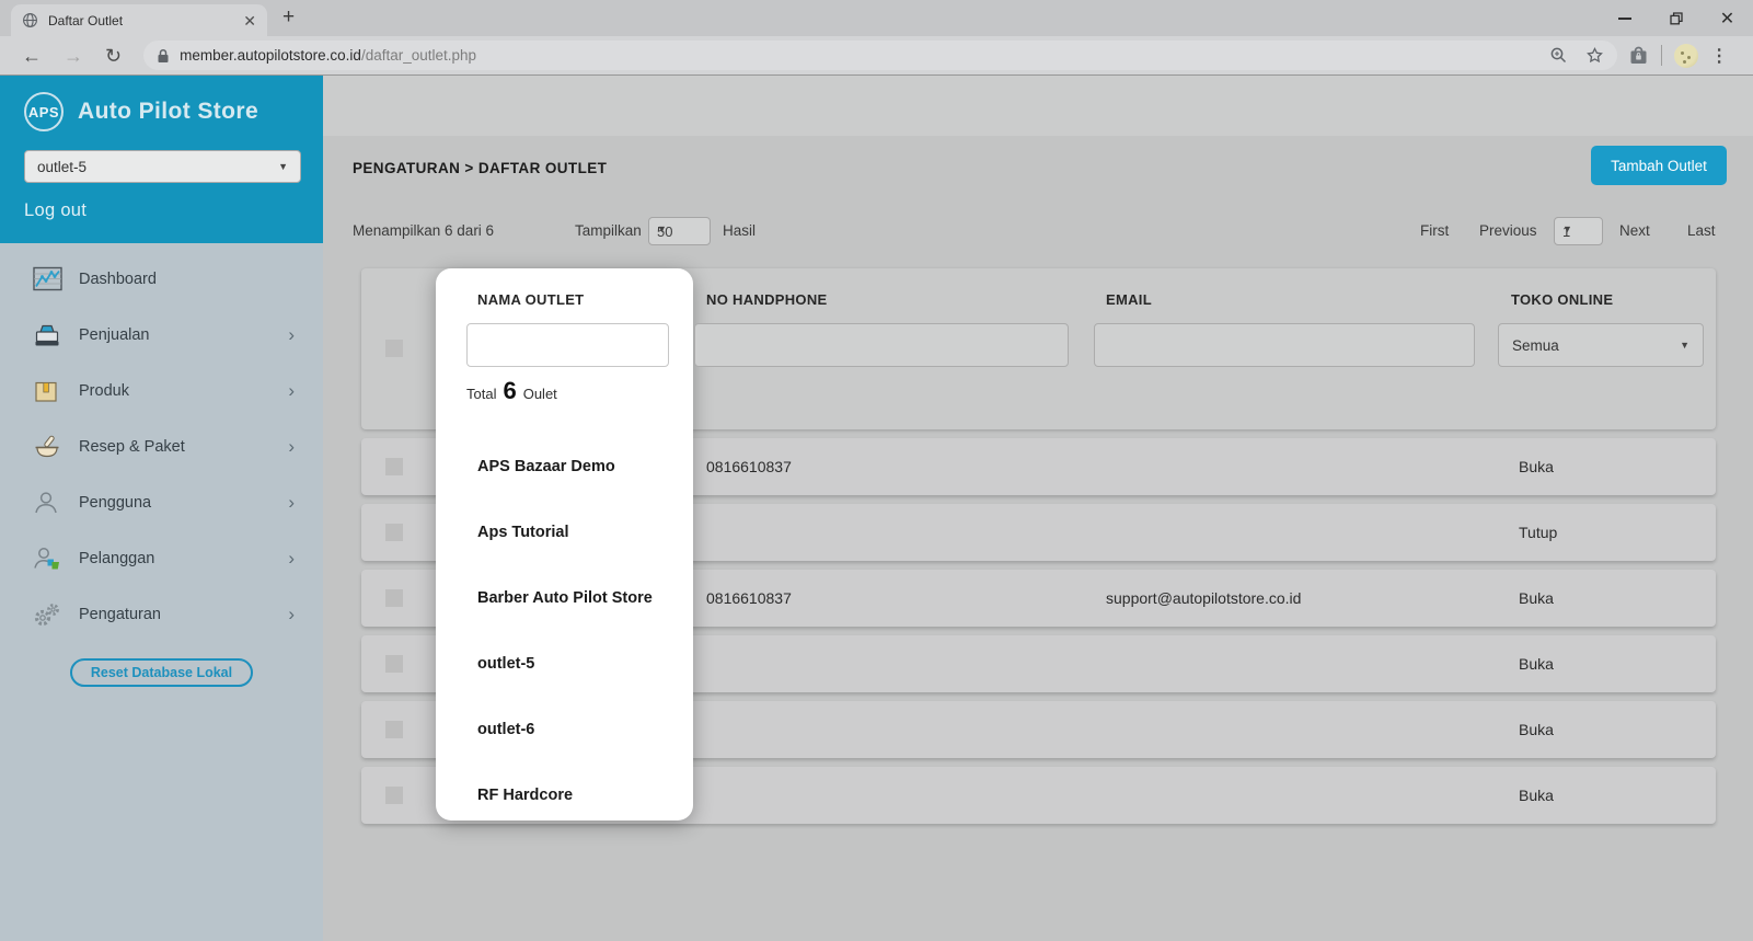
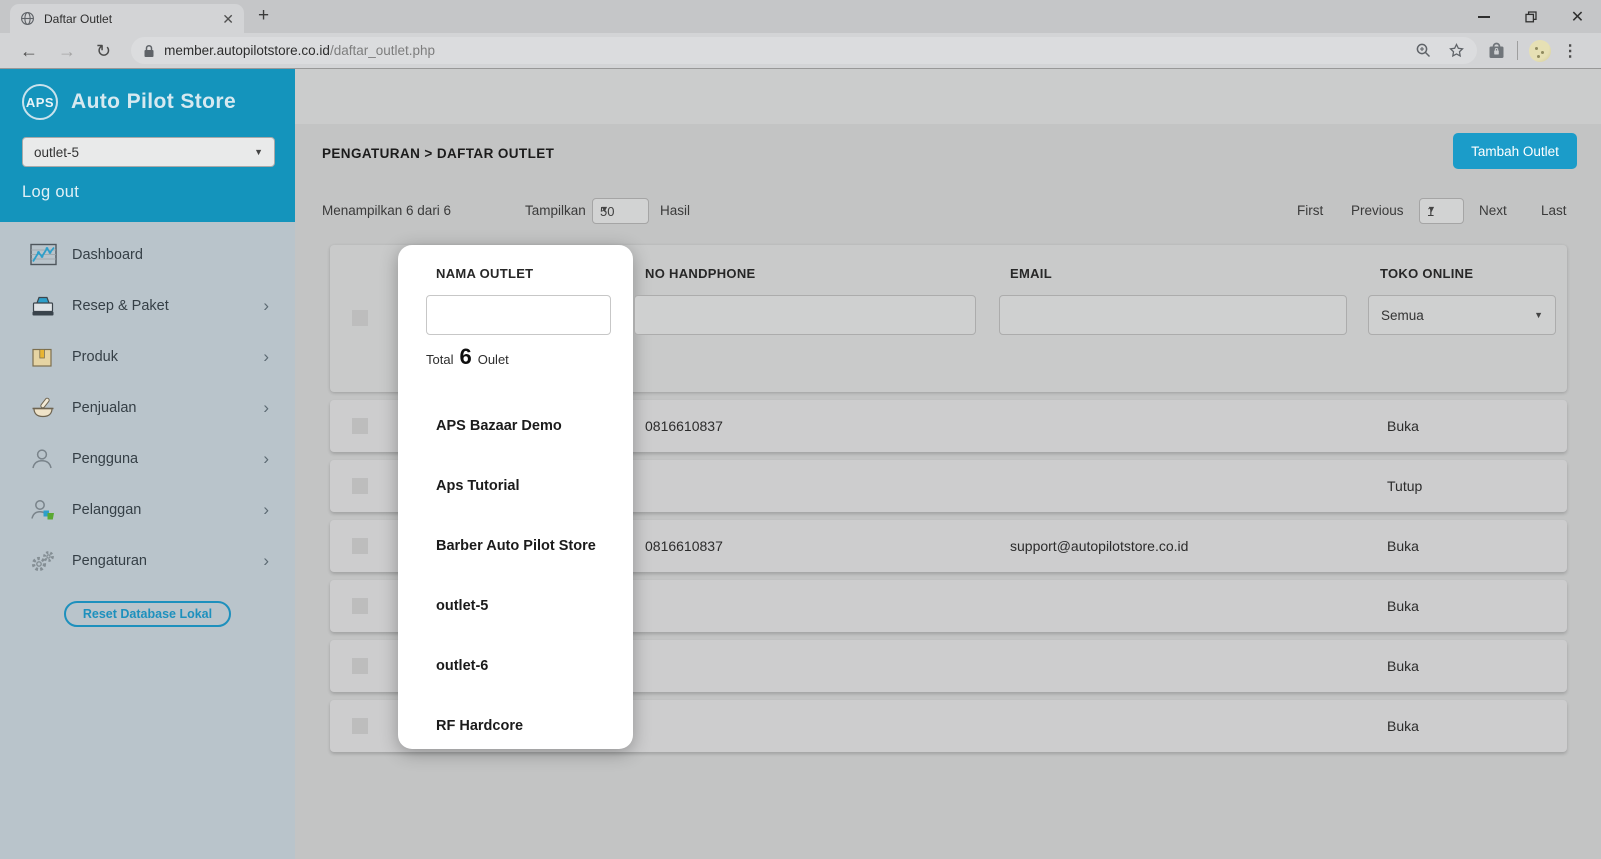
  Daftar Outlet
  ✕
  +
  ✕
  ←
  →
  ↻
  member.autopilotstore.co.id/daftar_outlet.php
  ⋮
  APS
  Auto Pilot Store
  outlet-5
  ▼
  Log out
  Dashboard
- Penjualan
+ Resep & Paket
  ›
  Produk
  ›
- Resep & Paket
+ Penjualan
  ›
  Pengguna
  ›
  Pelanggan
  ›
  Pengaturan
  ›
  Reset Database Lokal
  PENGATURAN > DAFTAR OUTLET
  Tambah Outlet
  Menampilkan 6 dari 6
  Tampilkan
  50
  ▼
  Hasil
  First
  Previous
  1
  ▼
  Next
  Last
  NAMA OUTLET
  NO HANDPHONE
  EMAIL
  TOKO ONLINE
  Semua
  ▼
  Total
  6
  Oulet
  APS Bazaar Demo
  0816610837
  Buka
  Aps Tutorial
  Tutup
  Barber Auto Pilot Store
  0816610837
  support@autopilotstore.co.id
  Buka
  outlet-5
  Buka
  outlet-6
  Buka
  RF Hardcore
  Buka
